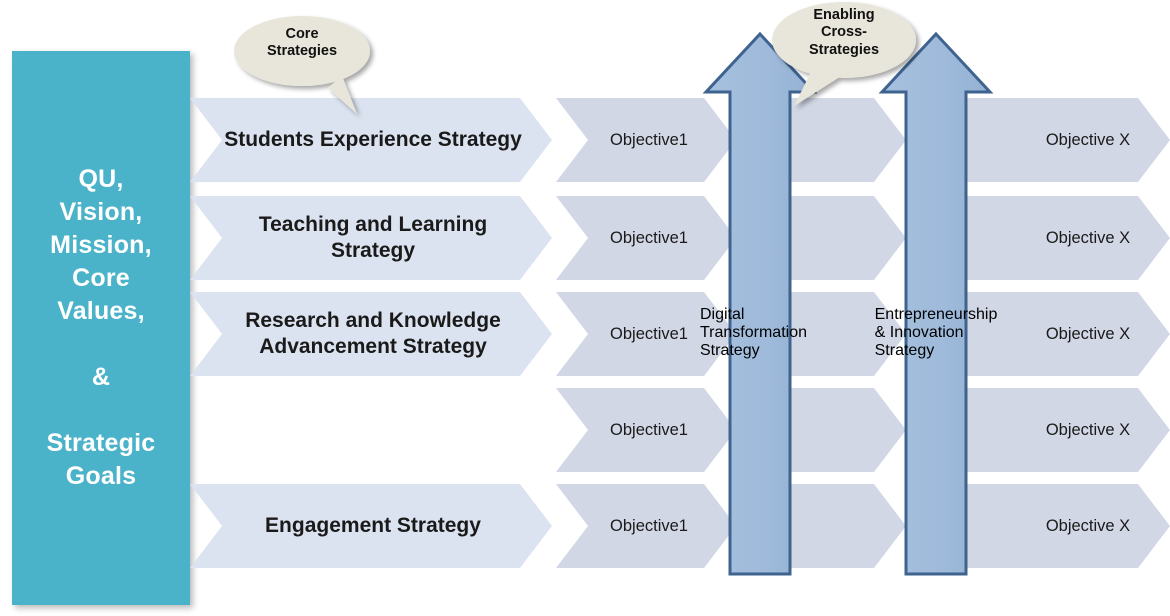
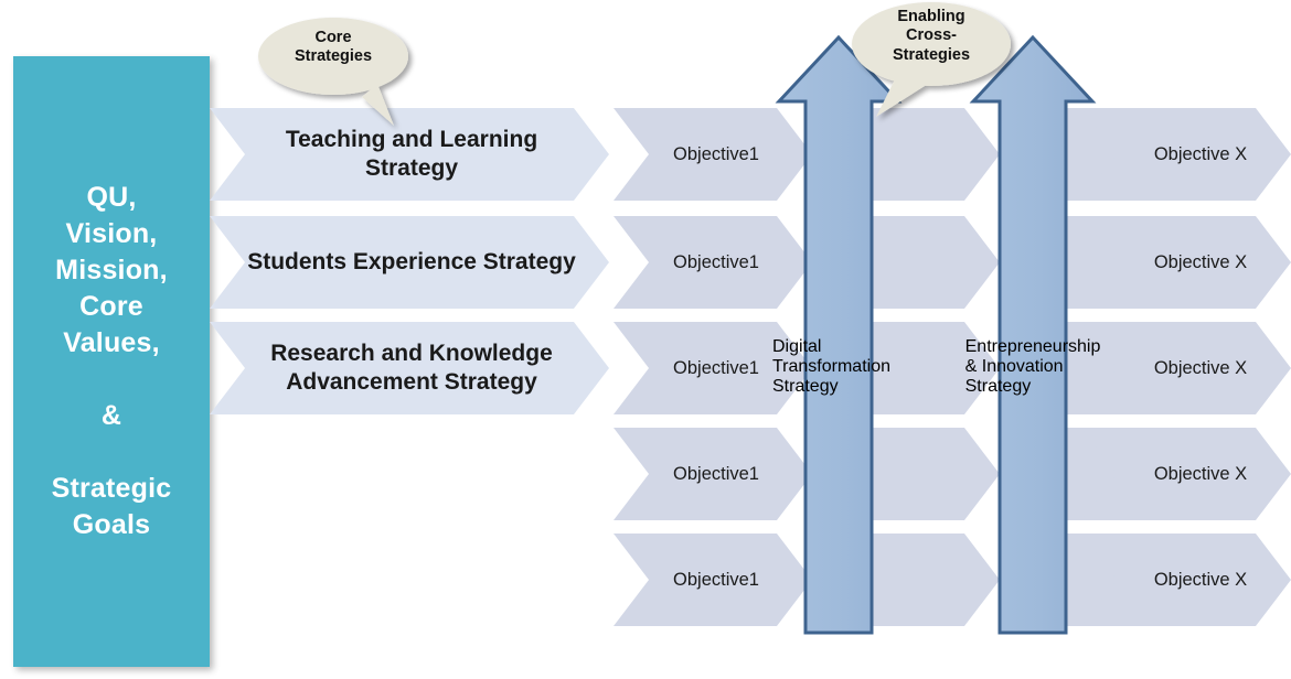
  QU,
  Vision,
  Mission,
  Core
  Values,
  &
  Strategic
  Goals
- Students Experience Strategy
+ Teaching and Learning Strategy
  Objective1
  Objective X
- Teaching and Learning Strategy
+ Students Experience Strategy
  Objective1
  Objective X
  Research and Knowledge Advancement Strategy
  Objective1
  Objective X
  Objective1
  Objective X
- Engagement Strategy
  Objective1
  Objective X
  Digital Transformation Strategy
  Entrepreneurship & Innovation Strategy
  Core
  Strategies
  Enabling
  Cross-
  Strategies
